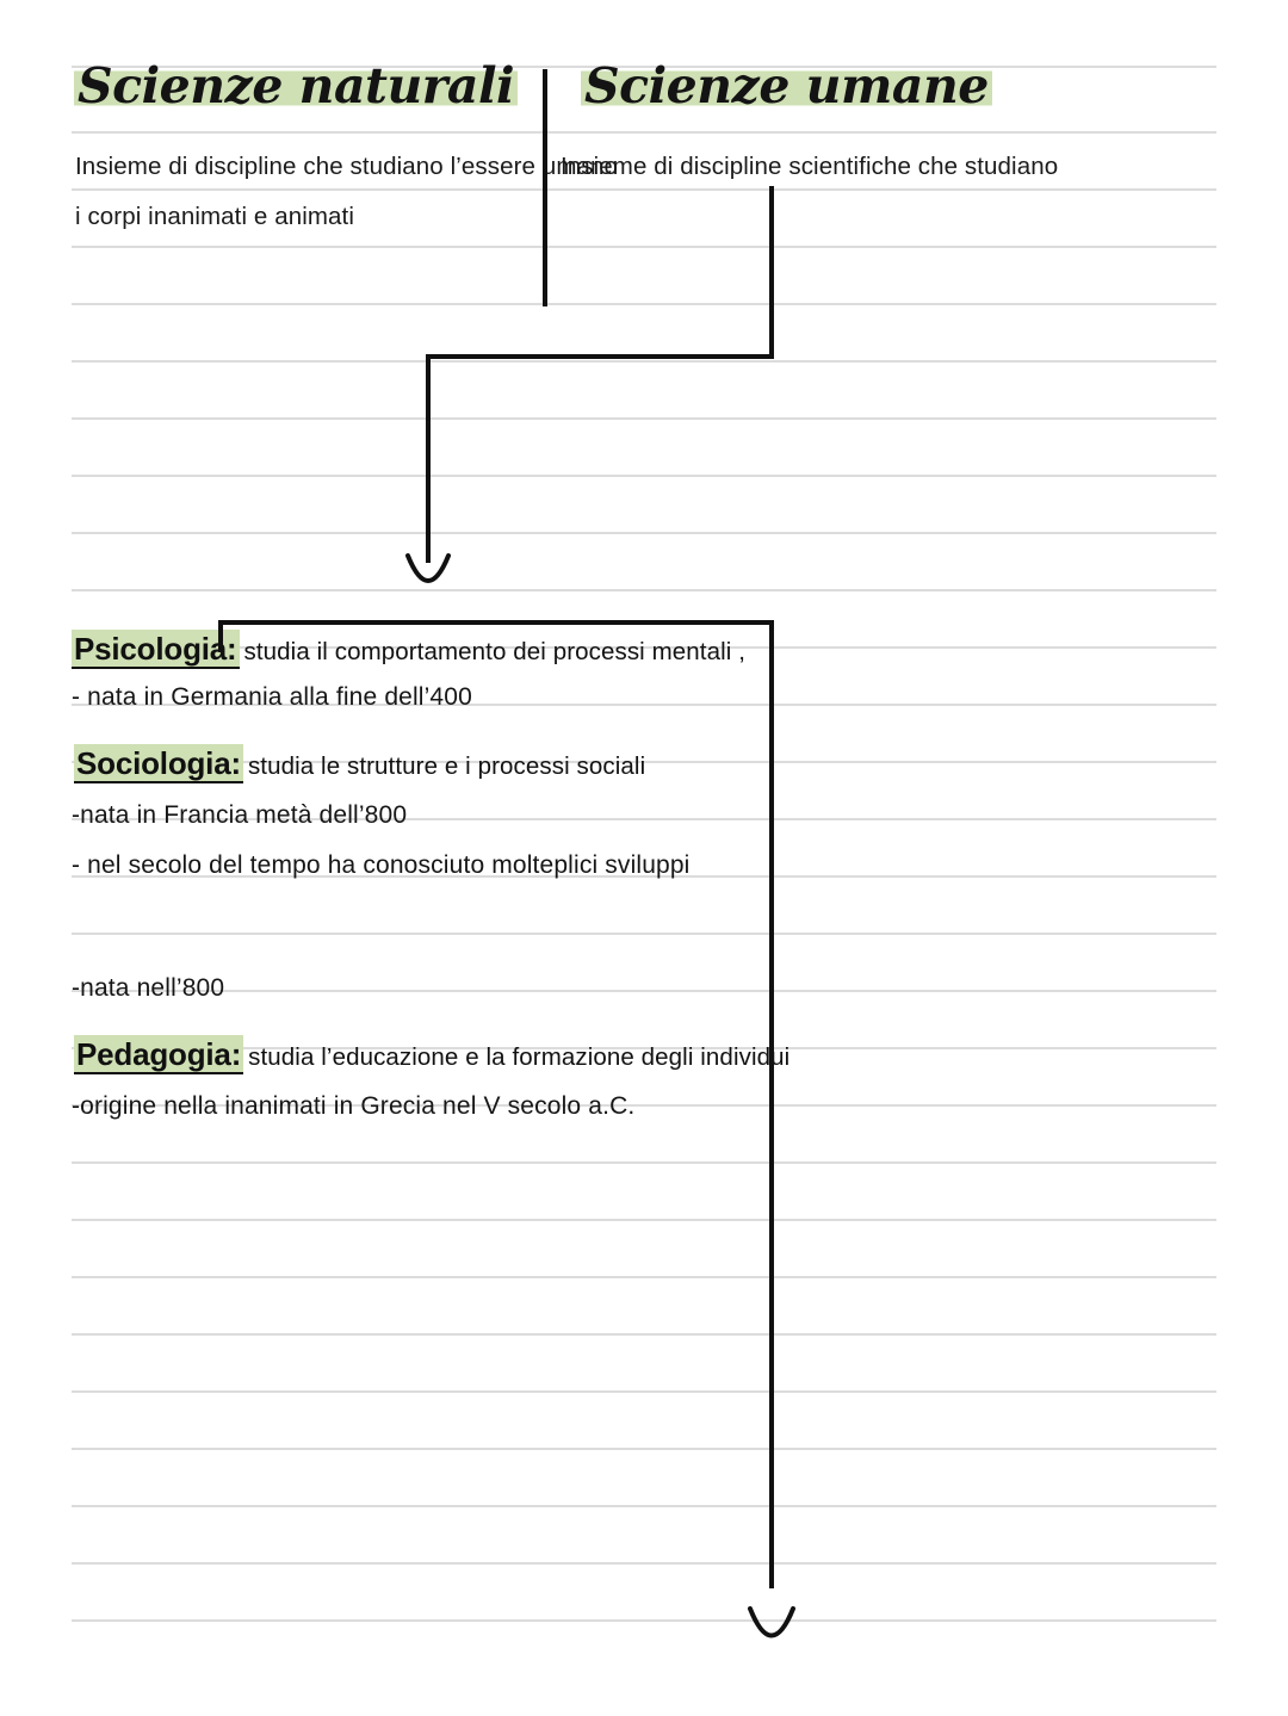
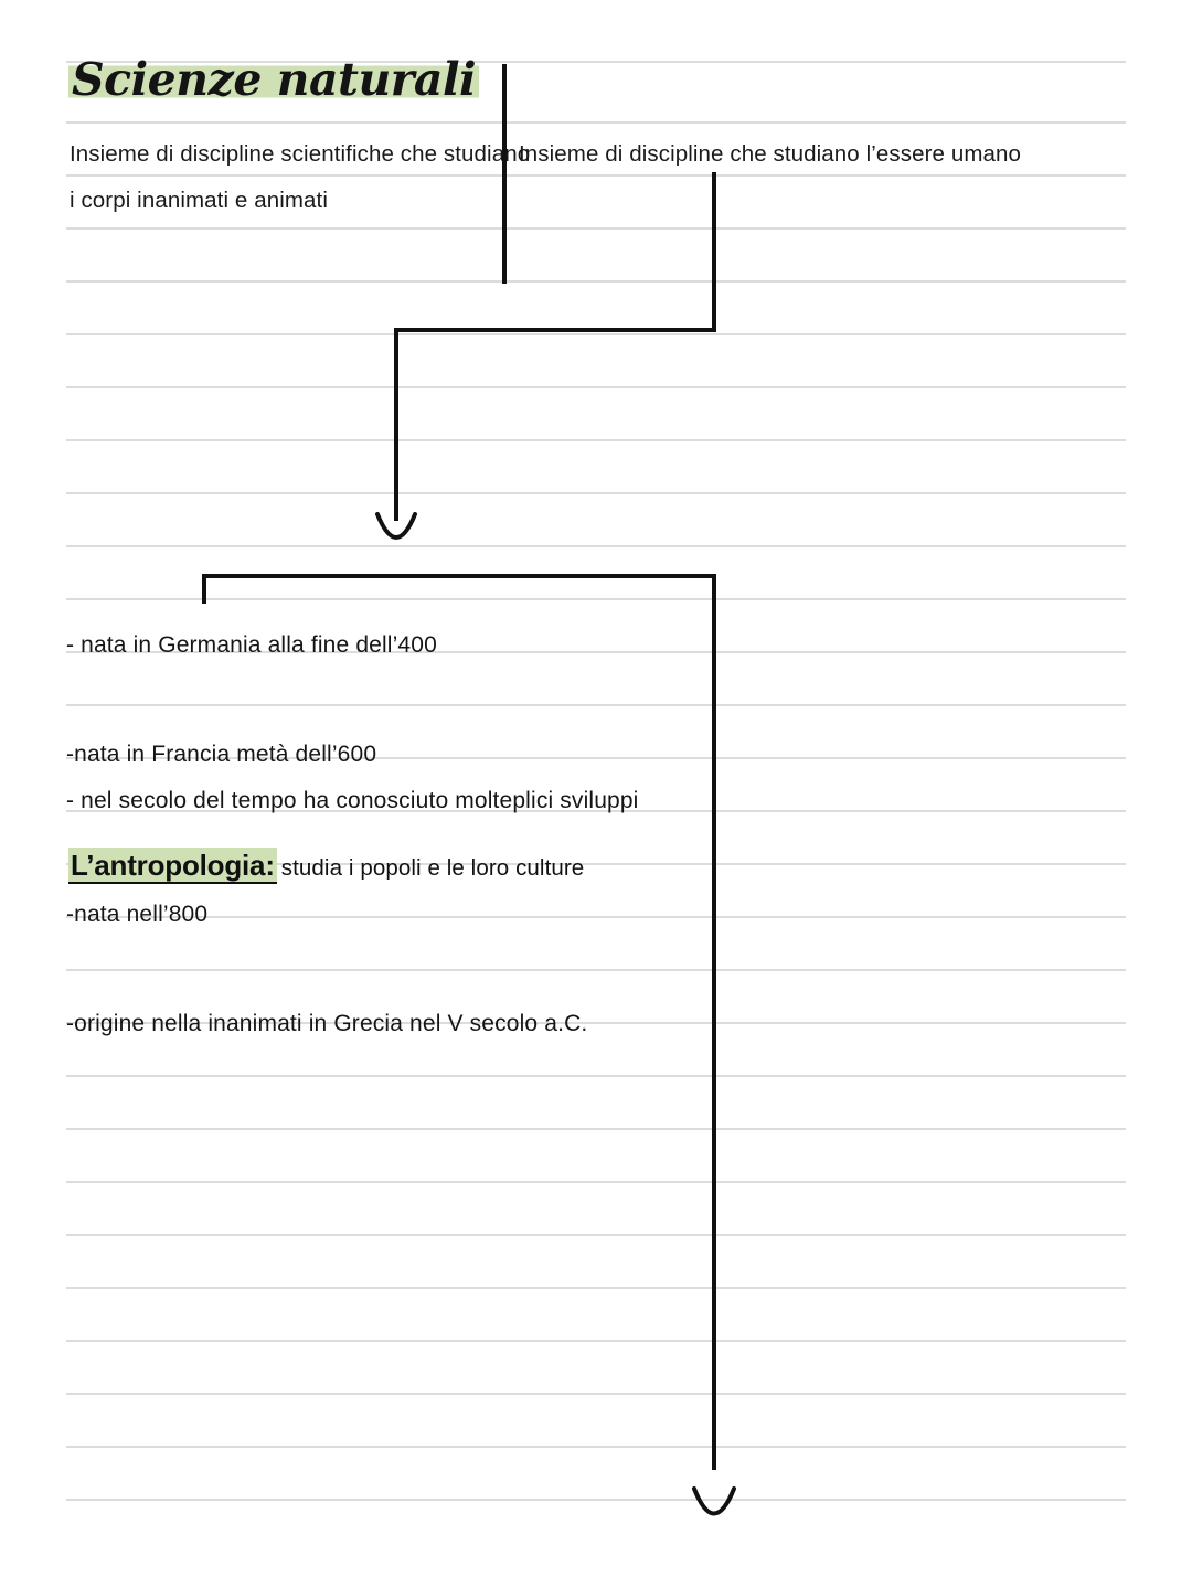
  Scienze naturali
- Insieme di discipline che studiano l’essere umano
+ Insieme di discipline scientifiche che studiano
  i corpi inanimati e animati
- Scienze umane
- Insieme di discipline scientifiche che studiano
+ Insieme di discipline che studiano l’essere umano
- Psicologia: studia il comportamento dei processi mentali ,
  - nata in Germania alla fine dell’400
- Sociologia: studia le strutture e i processi sociali
- -nata in Francia metà dell’800
+ -nata in Francia metà dell’600
  - nel secolo del tempo ha conosciuto molteplici sviluppi
+ L’antropologia: studia i popoli e le loro culture
  -nata nell’800
- Pedagogia: studia l’educazione e la formazione degli individui
  -origine nella inanimati in Grecia nel V secolo a.C.
